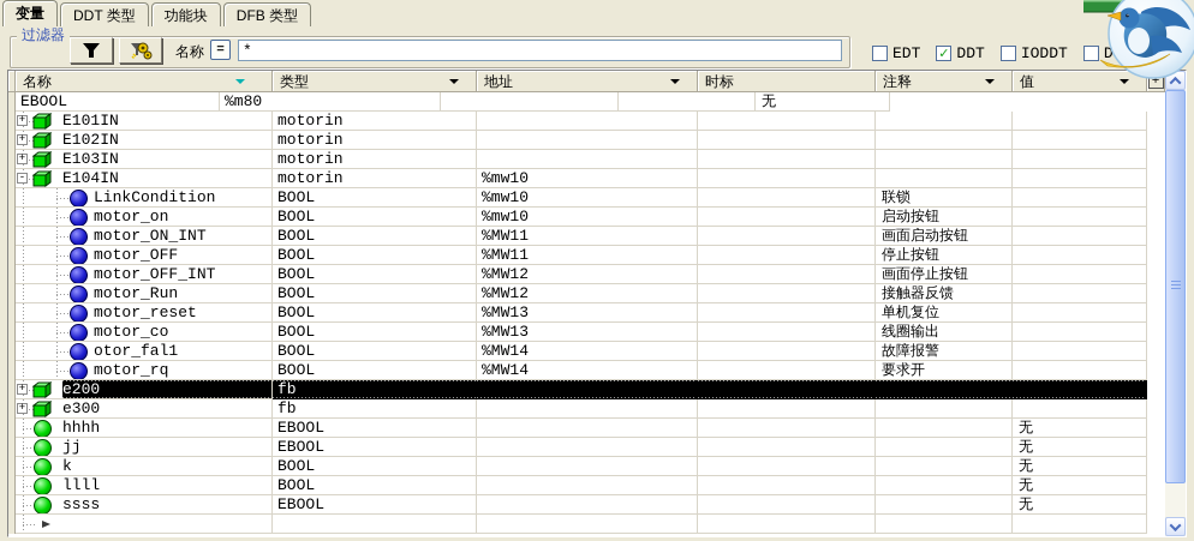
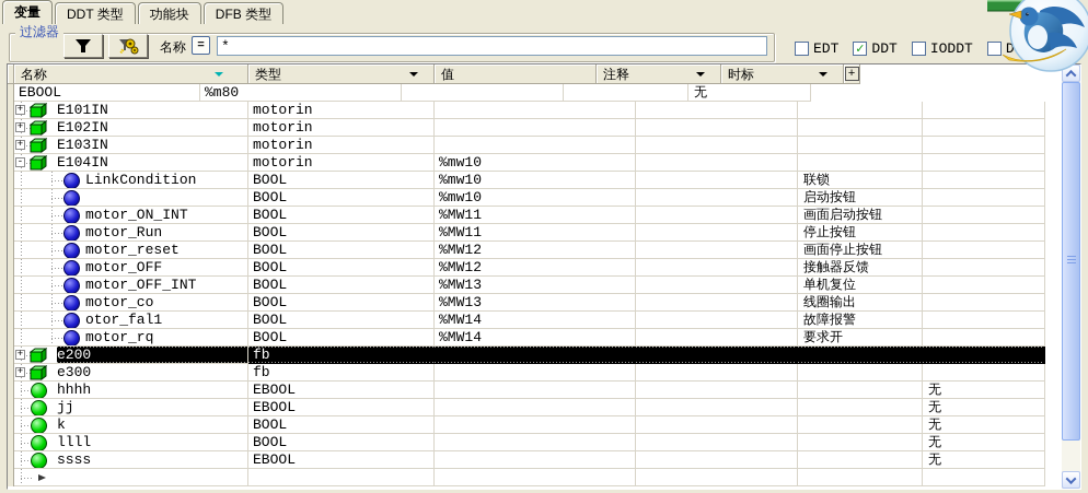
  变量 DDT 类型 功能块 DFB 类型
  过滤器
  名称
  =
  *
  EDT
  ✓
  DDT
  IODDT
  名称
  类型
- 地址
- 时标
+ 值
  注释
- 值
+ 时标
  +
  EBOOL
  %m80
  无
  +
  E101IN
  motorin
  +
  E102IN
  motorin
  +
  E103IN
  motorin
  -
  E104IN
  motorin
  %mw10
  LinkCondition
  BOOL
  %mw10
  联锁
- motor_on
  BOOL
  %mw10
  启动按钮
  motor_ON_INT
  BOOL
  %MW11
  画面启动按钮
- motor_OFF
+ motor_Run
  BOOL
  %MW11
  停止按钮
- motor_OFF_INT
+ motor_reset
  BOOL
  %MW12
  画面停止按钮
- motor_Run
+ motor_OFF
  BOOL
  %MW12
  接触器反馈
- motor_reset
+ motor_OFF_INT
  BOOL
  %MW13
  单机复位
  motor_co
  BOOL
  %MW13
  线圈输出
  otor_fal1
  BOOL
  %MW14
  故障报警
  motor_rq
  BOOL
  %MW14
  要求开
  +
  e200
  fb
  +
  e300
  fb
  hhhh
  EBOOL
  无
  jj
  EBOOL
  无
  k
  BOOL
  无
  llll
  BOOL
  无
  ssss
  EBOOL
  无
